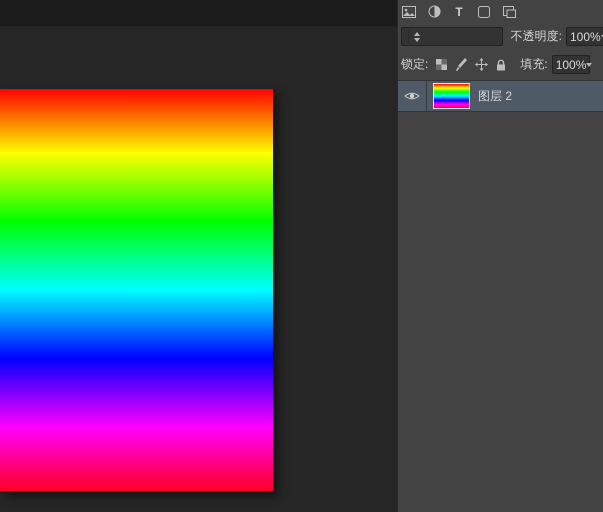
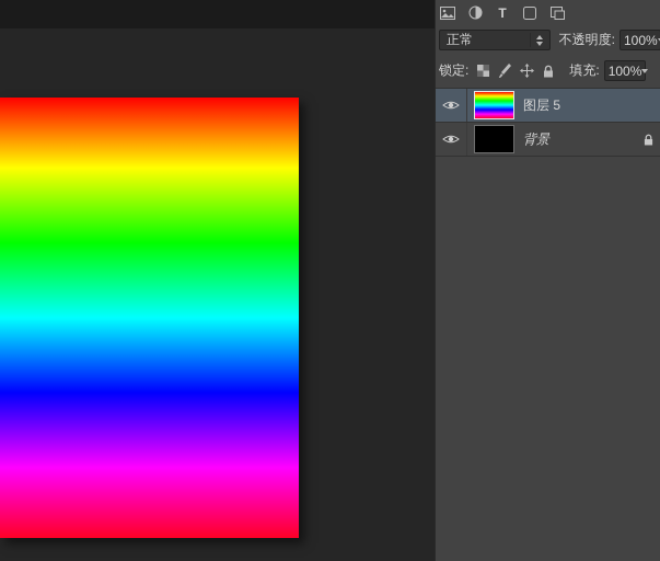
  T
+ 正常
  不透明度:
  100%
  锁定:
  填充:
  100%
- 图层 2
+ 图层 5
+ 背景
